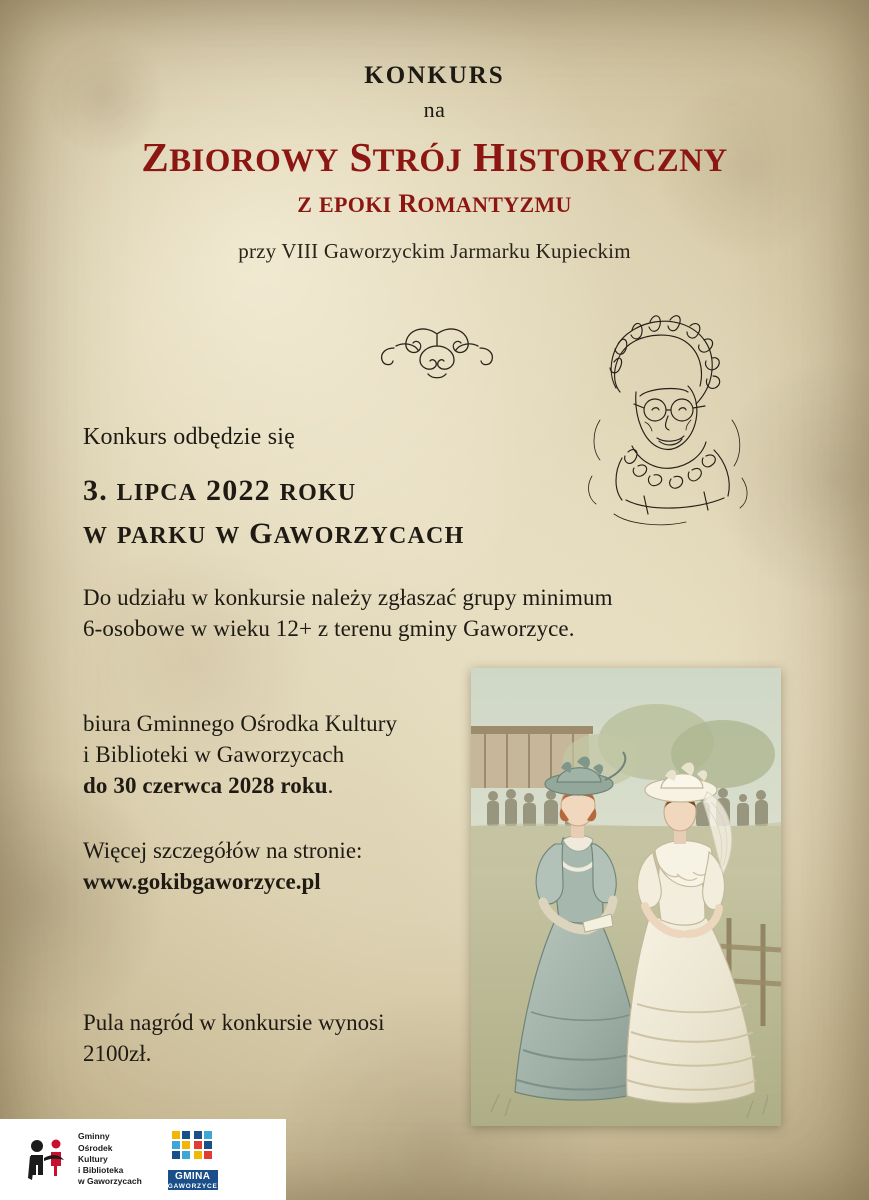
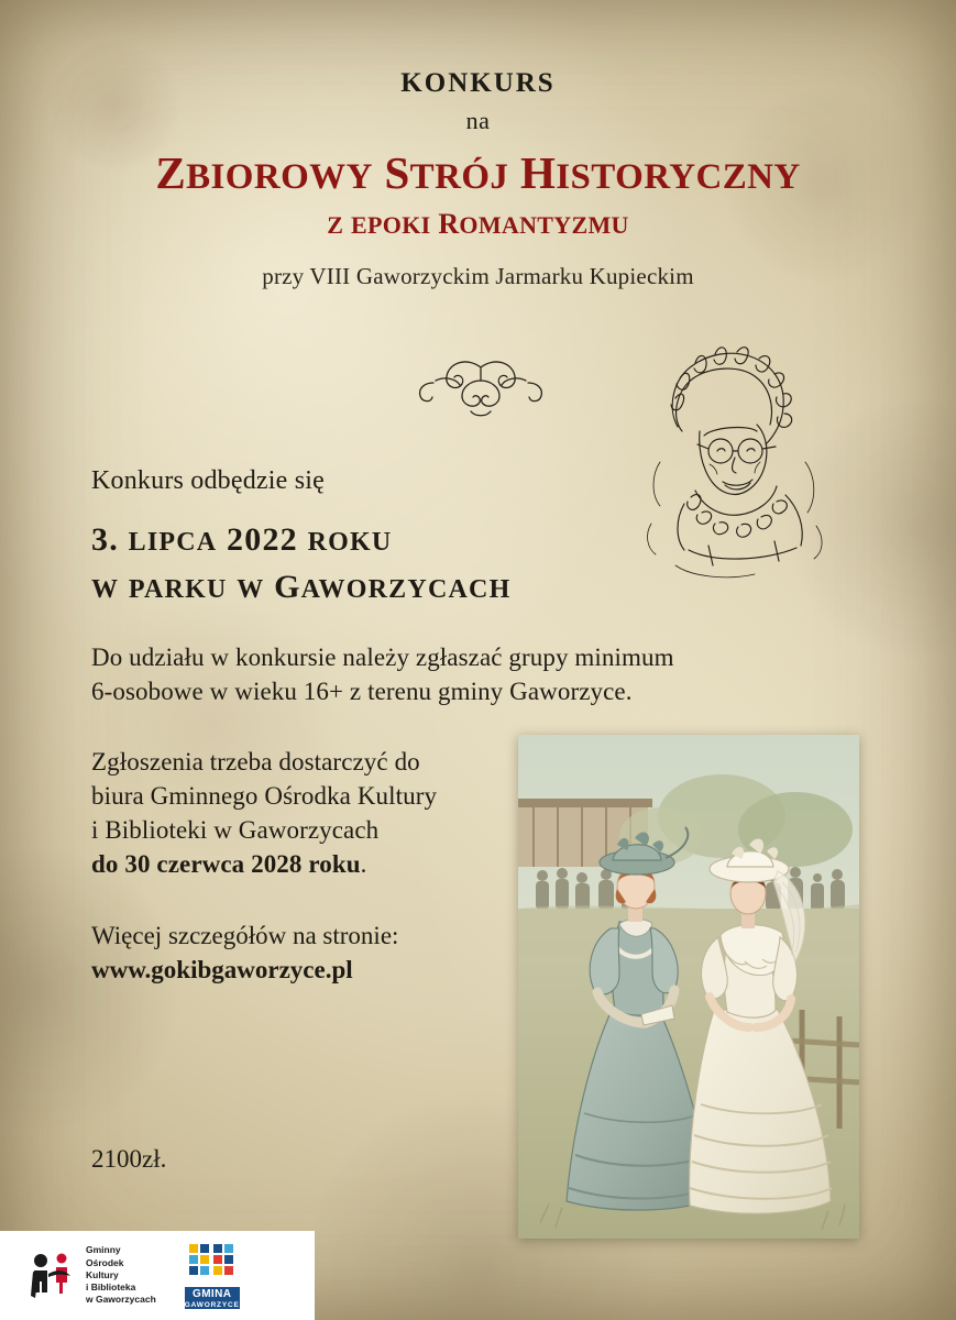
  KONKURS
  na
  ZBIOROWY STRÓJ HISTORYCZNY
  Z EPOKI ROMANTYZMU
  przy VIII Gaworzyckim Jarmarku Kupieckim
  Konkurs odbędzie się
  3. LIPCA 2022 ROKU
  W PARKU W GAWORZYCACH
  Do udziału w konkursie należy zgłaszać grupy minimum
- 6-osobowe w wieku 12+ z terenu gminy Gaworzyce.
+ 6-osobowe w wieku 16+ z terenu gminy Gaworzyce.
+ Zgłoszenia trzeba dostarczyć do
  biura Gminnego Ośrodka Kultury
  i Biblioteki w Gaworzycach
  do 30 czerwca 2028 roku.
  Więcej szczegółów na stronie:
  www.gokibgaworzyce.pl
- Pula nagród w konkursie wynosi
  2100zł.
  Gminny
  Ośrodek
  Kultury
  i Biblioteka
  w Gaworzycach
  GMINA
